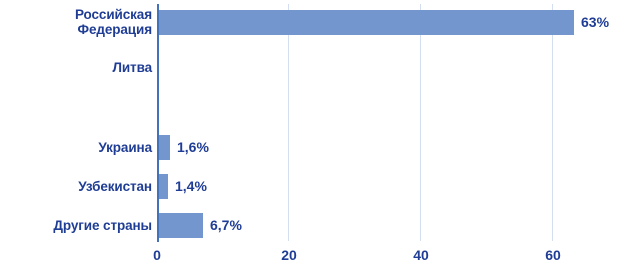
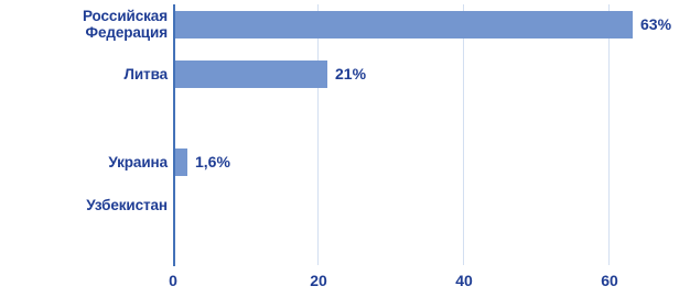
  Российская
  Федерация
  63%
  Литва
+ 21%
  Украина
  1,6%
  Узбекистан
- 1,4%
- Другие страны
- 6,7%
  0
  20
  40
  60
